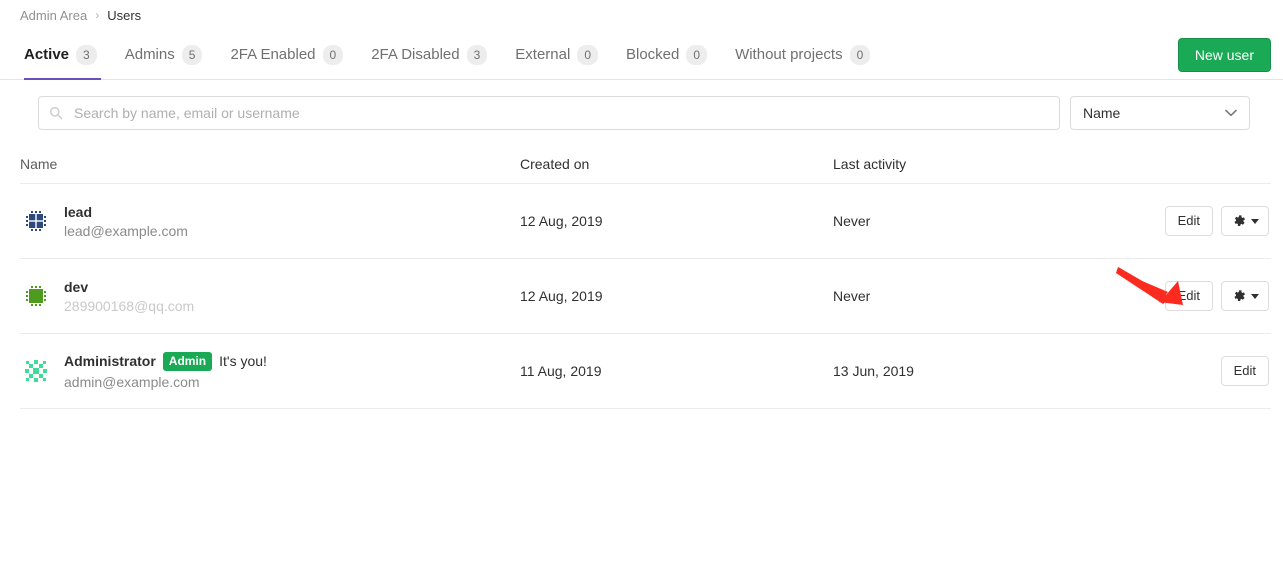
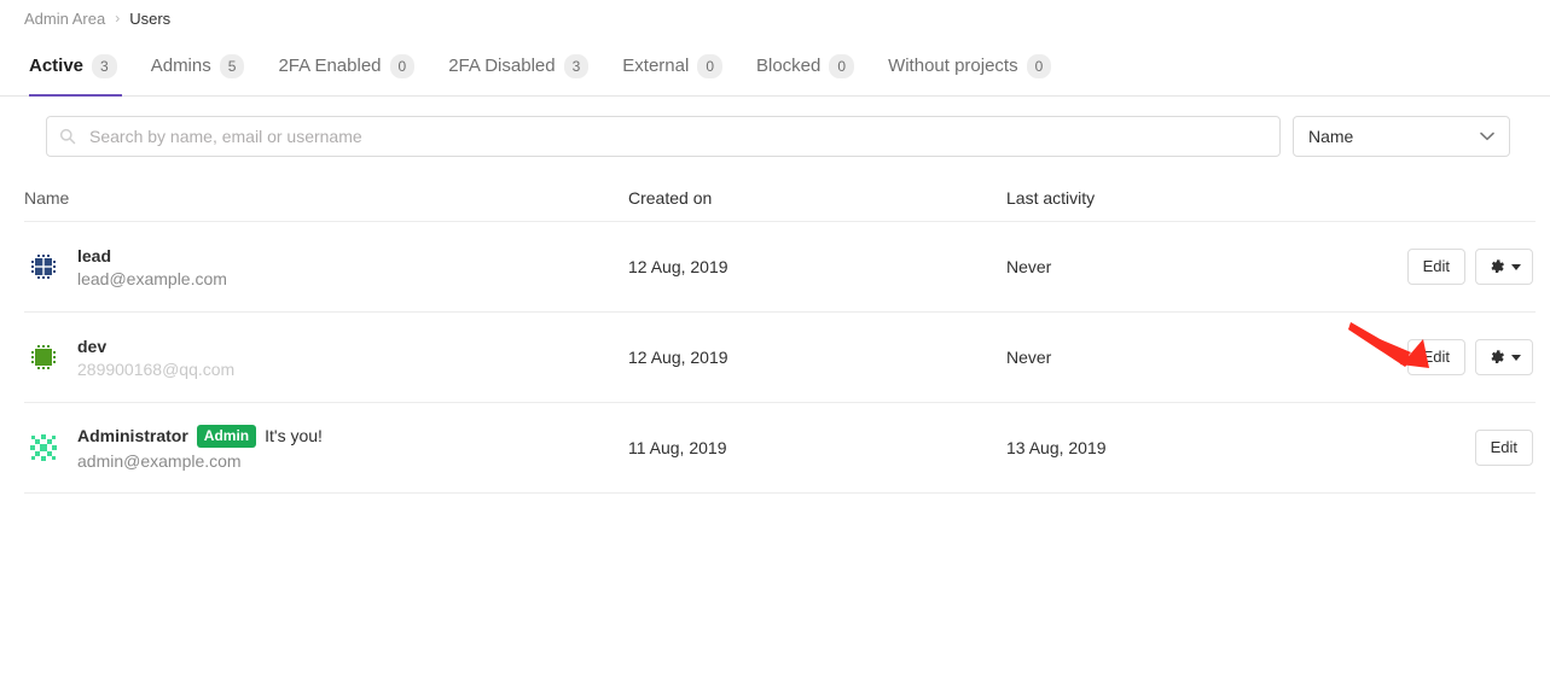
  Admin Area
  ›
  Users
  Active
  3
  Admins
  5
  2FA Enabled
  0
  2FA Disabled
  3
  External
  0
  Blocked
  0
  Without projects
  0
- New user
  Search by name, email or username
  Name
  Name
  Created on
  Last activity
  lead
  lead@example.com
  12 Aug, 2019
  Never
  Edit
  dev
  289900168@qq.com
  12 Aug, 2019
  Never
  Edit
  Administrator
  Admin
  It's you!
  admin@example.com
  11 Aug, 2019
- 13 Jun, 2019
+ 13 Aug, 2019
  Edit
